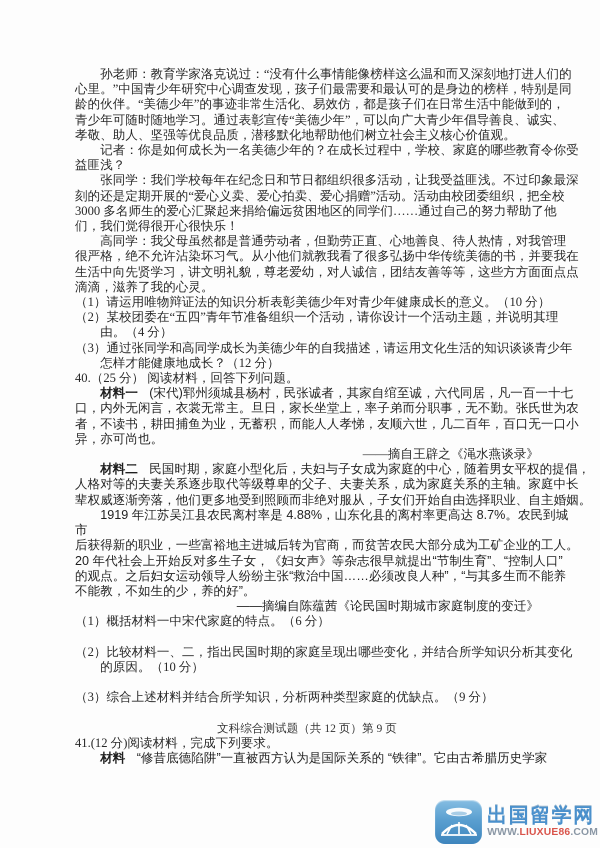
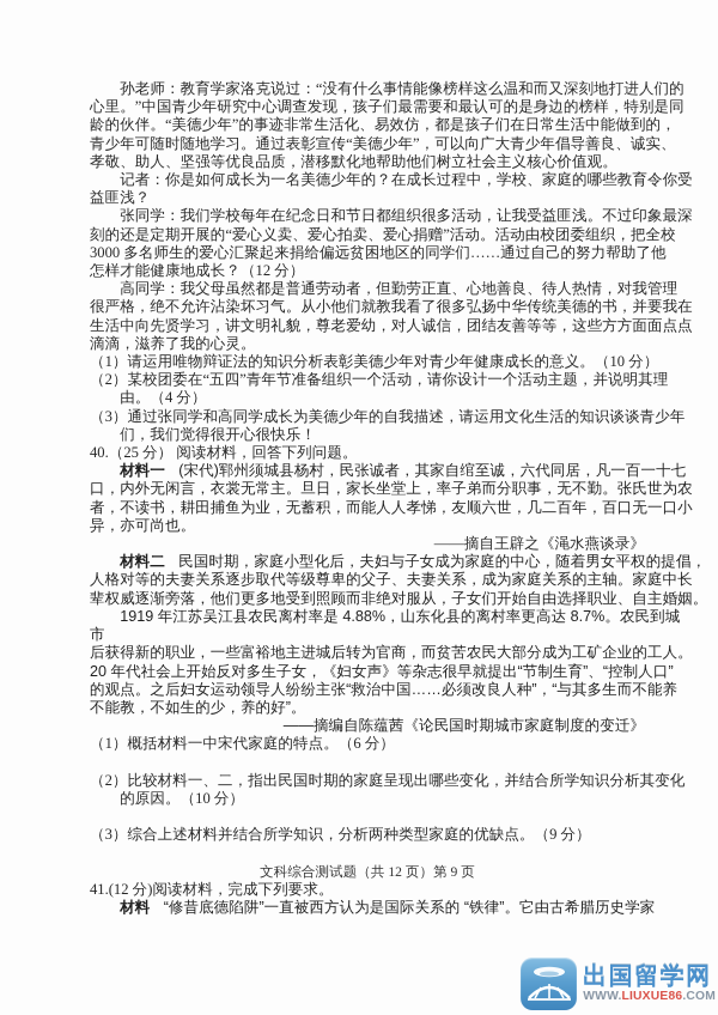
  孙老师：教育学家洛克说过：“没有什么事情能像榜样这么温和而又深刻地打进人们的
  心里。”中国青少年研究中心调查发现，孩子们最需要和最认可的是身边的榜样，特别是同
  龄的伙伴。“美德少年”的事迹非常生活化、易效仿，都是孩子们在日常生活中能做到的，
  青少年可随时随地学习。通过表彰宣传“美德少年”，可以向广大青少年倡导善良、诚实、
  孝敬、助人、坚强等优良品质，潜移默化地帮助他们树立社会主义核心价值观。
  记者：你是如何成长为一名美德少年的？在成长过程中，学校、家庭的哪些教育令你受
  益匪浅？
  张同学：我们学校每年在纪念日和节日都组织很多活动，让我受益匪浅。不过印象最深
  刻的还是定期开展的“爱心义卖、爱心拍卖、爱心捐赠”活动。活动由校团委组织，把全校
  3000 多名师生的爱心汇聚起来捐给偏远贫困地区的同学们……通过自己的努力帮助了他
- 们，我们觉得很开心很快乐！
+ 怎样才能健康地成长？（12 分）
  高同学：我父母虽然都是普通劳动者，但勤劳正直、心地善良、待人热情，对我管理
  很严格，绝不允许沾染坏习气。从小他们就教我看了很多弘扬中华传统美德的书，并要我在
  生活中向先贤学习，讲文明礼貌，尊老爱幼，对人诚信，团结友善等等，这些方方面面点点
  滴滴，滋养了我的心灵。
  （1）请运用唯物辩证法的知识分析表彰美德少年对青少年健康成长的意义。（10 分）
  （2）某校团委在“五四”青年节准备组织一个活动，请你设计一个活动主题，并说明其理
  由。（4 分）
  （3）通过张同学和高同学成长为美德少年的自我描述，请运用文化生活的知识谈谈青少年
- 怎样才能健康地成长？（12 分）
+ 们，我们觉得很开心很快乐！
  40.（25 分） 阅读材料，回答下列问题。
  材料一 (宋代)郓州须城县杨村，民张诚者，其家自绾至诚，六代同居，凡一百一十七
  口，内外无闲言，衣裳无常主。旦日，家长坐堂上，率子弟而分职事，无不勤。张氏世为农
  者，不读书，耕田捕鱼为业，无蓄积，而能人人孝悌，友顺六世，几二百年，百口无一口小
  异，亦可尚也。
  ——摘自王辟之《渑水燕谈录》
  材料二 民国时期，家庭小型化后，夫妇与子女成为家庭的中心，随着男女平权的提倡，
  人格对等的夫妻关系逐步取代等级尊卑的父子、夫妻关系，成为家庭关系的主轴。家庭中长
  辈权威逐渐旁落，他们更多地受到照顾而非绝对服从，子女们开始自由选择职业、自主婚姻。
  1919 年江苏吴江县农民离村率是 4.88%，山东化县的离村率更高达 8.7%。农民到城
  市
  后获得新的职业，一些富裕地主进城后转为官商，而贫苦农民大部分成为工矿企业的工人。
  20 年代社会上开始反对多生子女，《妇女声》等杂志很早就提出“节制生育”、“控制人口”
  的观点。之后妇女运动领导人纷纷主张“救治中国……必须改良人种”，“与其多生而不能养
  不能教，不如生的少，养的好”。
  ——摘编自陈蕴茜《论民国时期城市家庭制度的变迁》
  （1）概括材料一中宋代家庭的特点。（6 分）
  （2）比较材料一、二，指出民国时期的家庭呈现出哪些变化，并结合所学知识分析其变化
  的原因。（10 分）
  （3）综合上述材料并结合所学知识，分析两种类型家庭的优缺点。（9 分）
  文科综合测试题（共 12 页）第 9 页
  41.(12 分)阅读材料，完成下列要求。
  材料 “修昔底德陷阱”一直被西方认为是国际关系的 “铁律”。它由古希腊历史学家
  出国留学网
  WWW.LIUXUE86.COM
